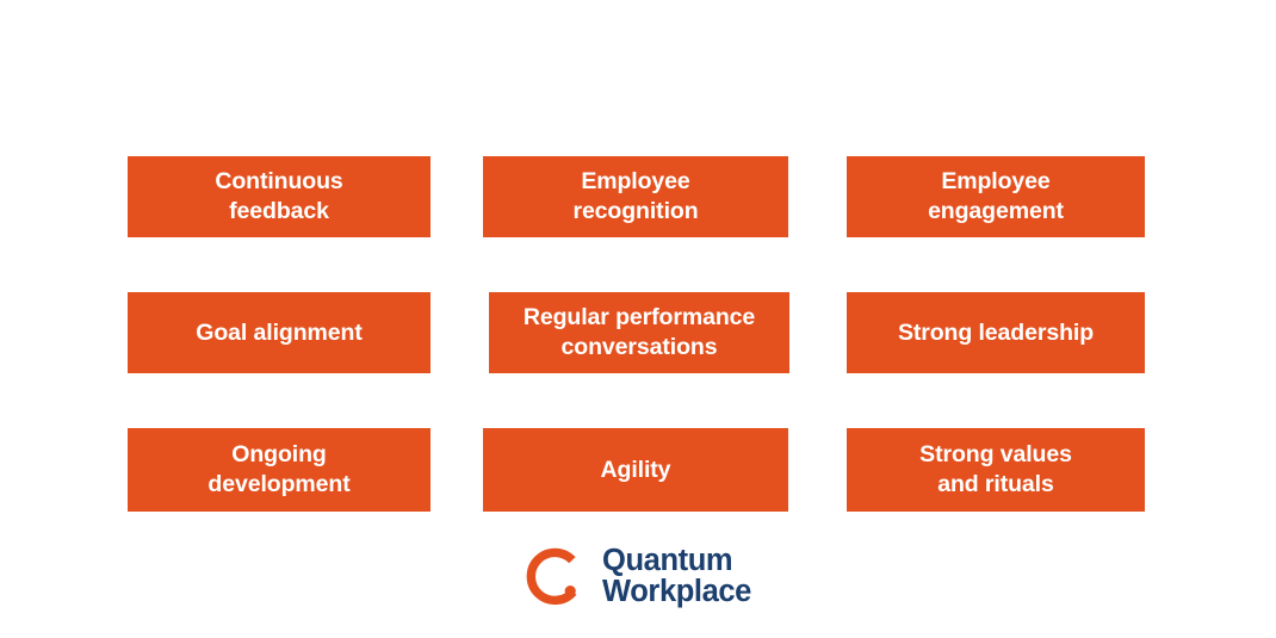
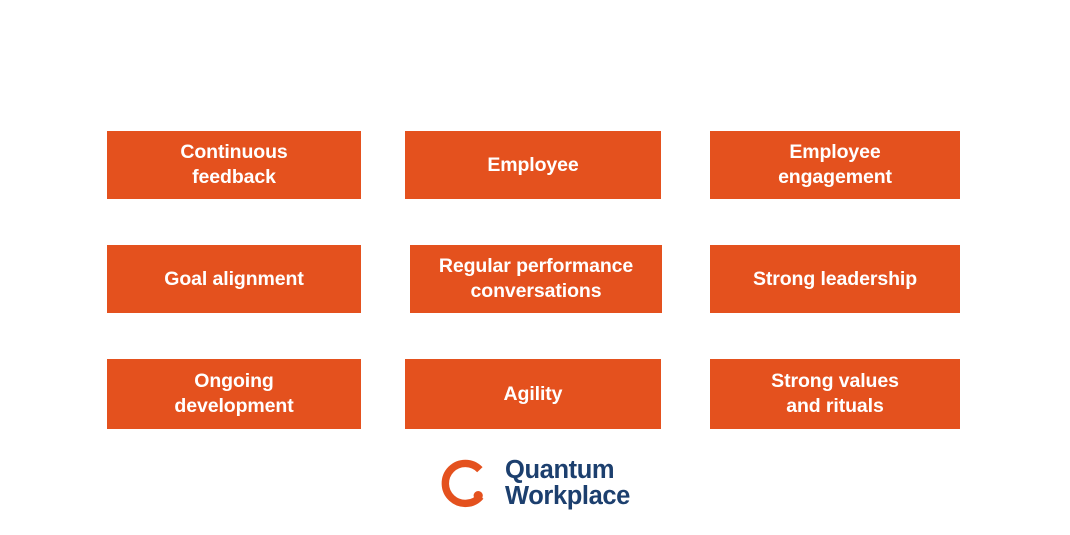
  Continuous
  feedback
  Employee
- recognition
  Employee
  engagement
  Goal alignment
  Regular performance
  conversations
  Strong leadership
  Ongoing
  development
  Agility
  Strong values
  and rituals
  Quantum
  Workplace
